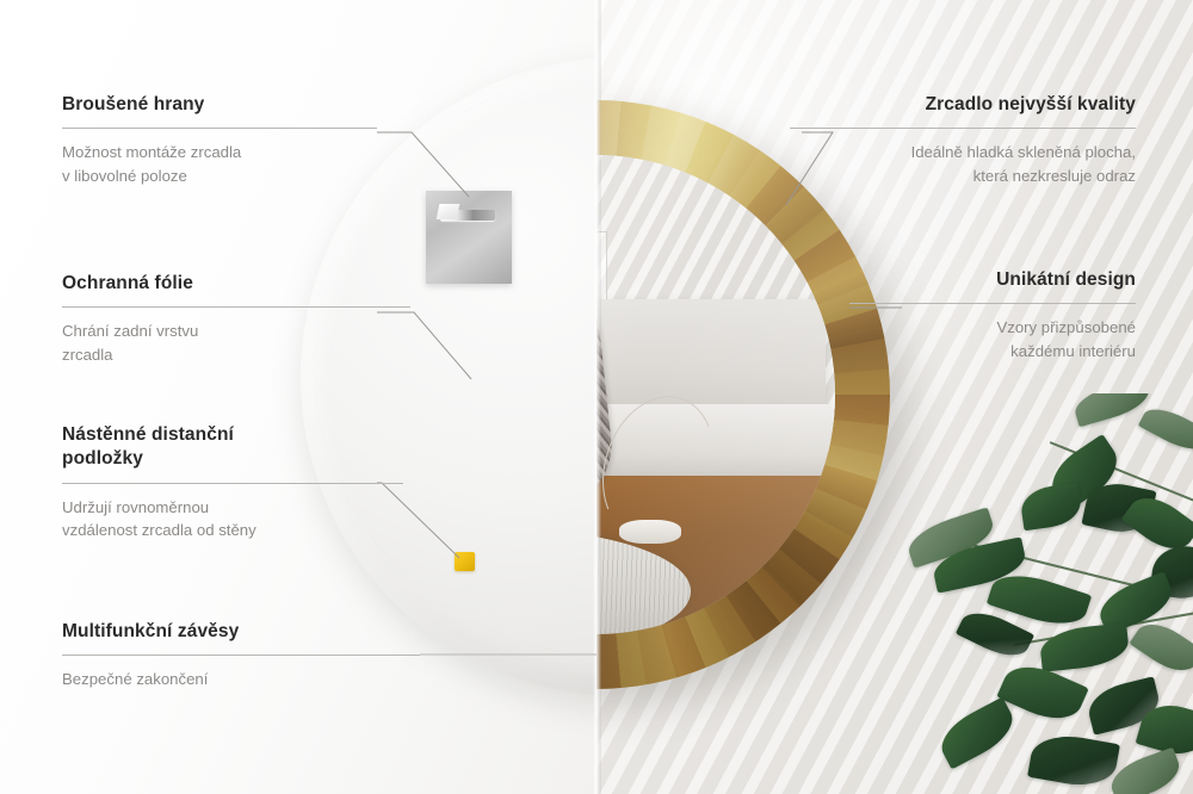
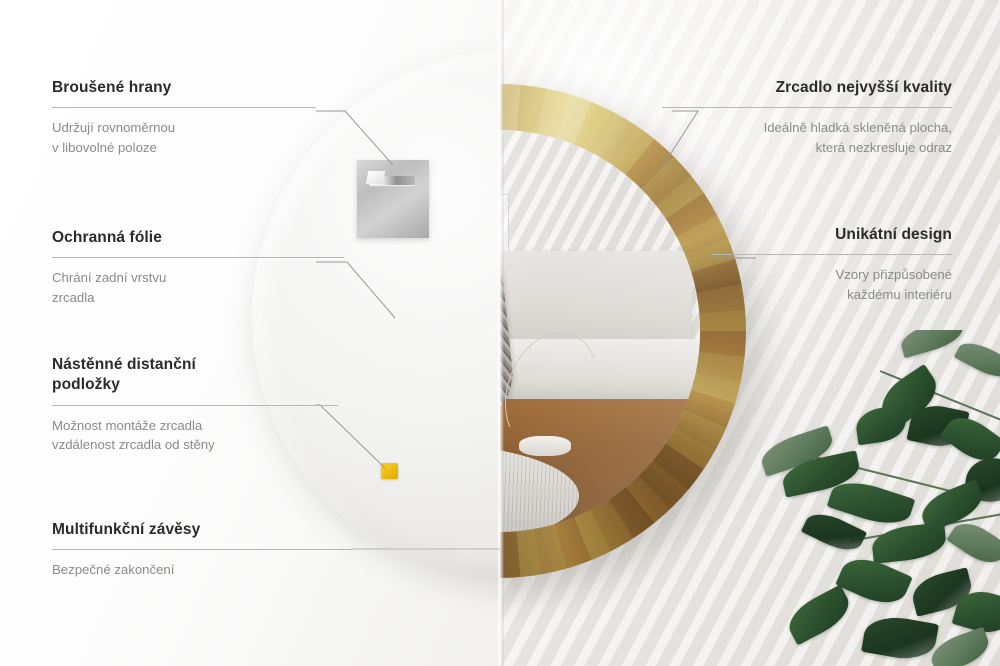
  Broušené hrany
- Možnost montáže zrcadla
+ Udržují rovnoměrnou
  v libovolné poloze
  Ochranná fólie
  Chrání zadní vrstvu
  zrcadla
  Nástěnné distanční
  podložky
- Udržují rovnoměrnou
+ Možnost montáže zrcadla
  vzdálenost zrcadla od stěny
  Multifunkční závěsy
  Bezpečné zakončení
  Zrcadlo nejvyšší kvality
  Ideálně hladká skleněná plocha,
  která nezkresluje odraz
  Unikátní design
  Vzory přizpůsobené
  každému interiéru
